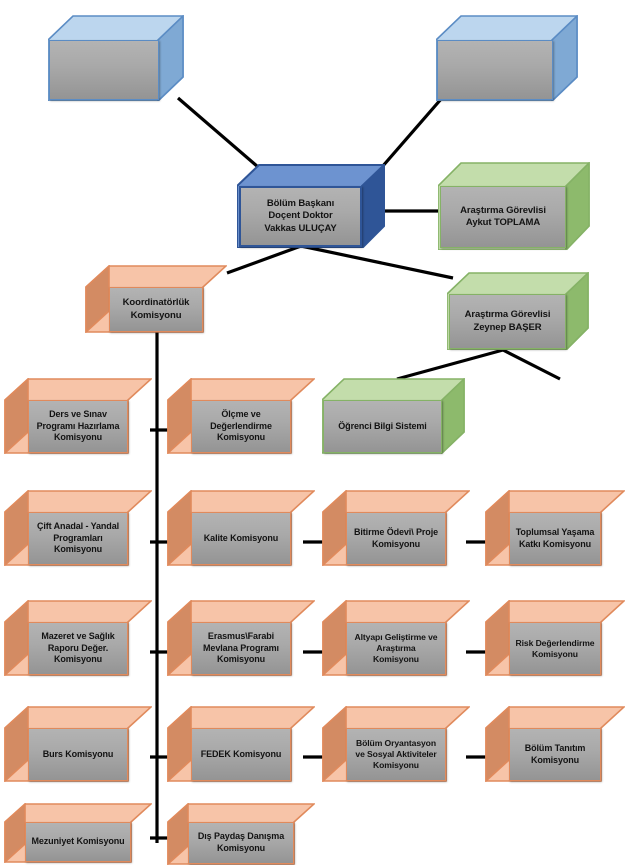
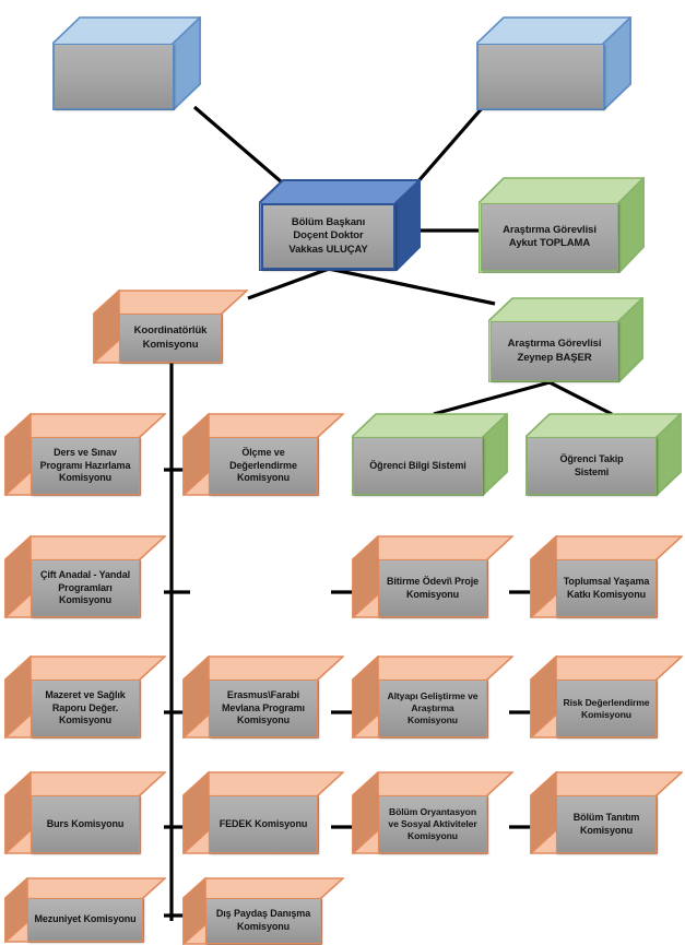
  Bölüm Başkanı
  Doçent Doktor
  Vakkas ULUÇAY
  Araştırma Görevlisi
  Aykut TOPLAMA
  Koordinatörlük
  Komisyonu
  Araştırma Görevlisi
  Zeynep BAŞER
  Ders ve Sınav
  Programı Hazırlama
  Komisyonu
  Ölçme ve
  Değerlendirme
  Komisyonu
  Öğrenci Bilgi Sistemi
+ Öğrenci Takip
+ Sistemi
  Çift Anadal - Yandal
  Programları
  Komisyonu
- Kalite Komisyonu
  Bitirme Ödevi\ Proje
  Komisyonu
  Toplumsal Yaşama
  Katkı Komisyonu
  Mazeret ve Sağlık
  Raporu Değer.
  Komisyonu
  Erasmus\Farabi
  Mevlana Programı
  Komisyonu
  Altyapı Geliştirme ve
  Araştırma
  Komisyonu
  Risk Değerlendirme
  Komisyonu
  Burs Komisyonu
  FEDEK Komisyonu
  Bölüm Oryantasyon
  ve Sosyal Aktiviteler
  Komisyonu
  Bölüm Tanıtım
  Komisyonu
  Mezuniyet Komisyonu
  Dış Paydaş Danışma
  Komisyonu
